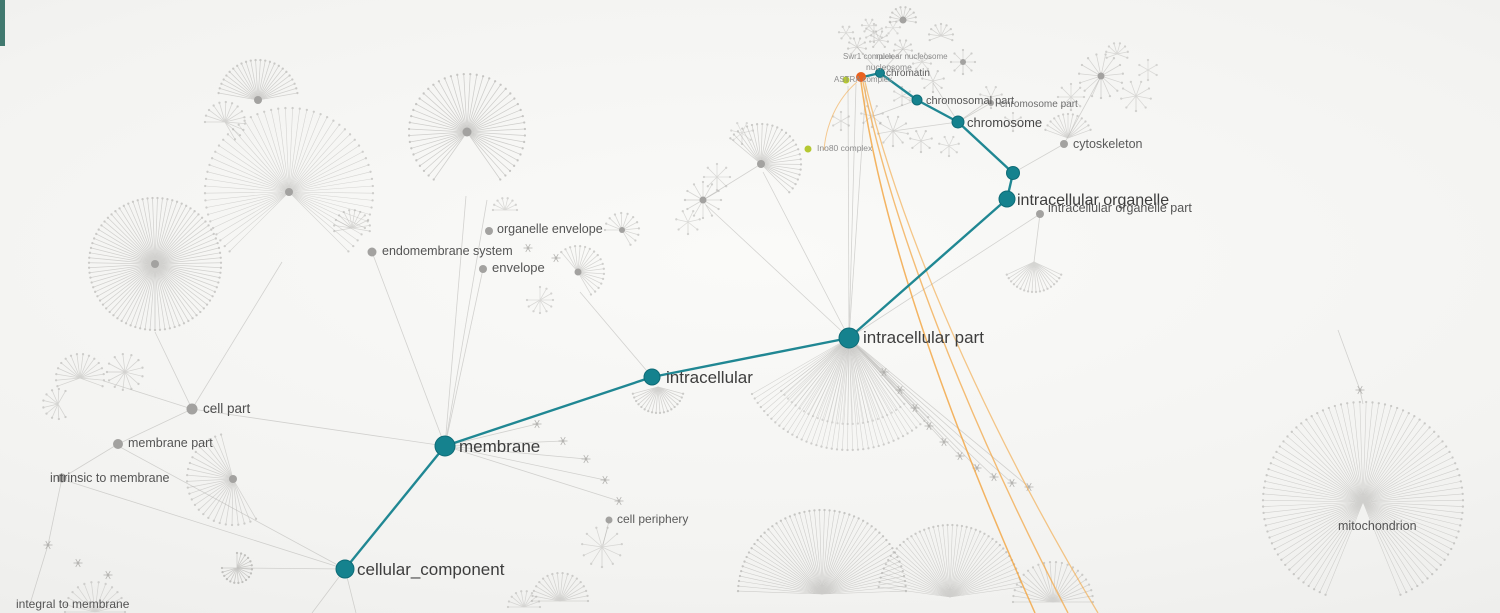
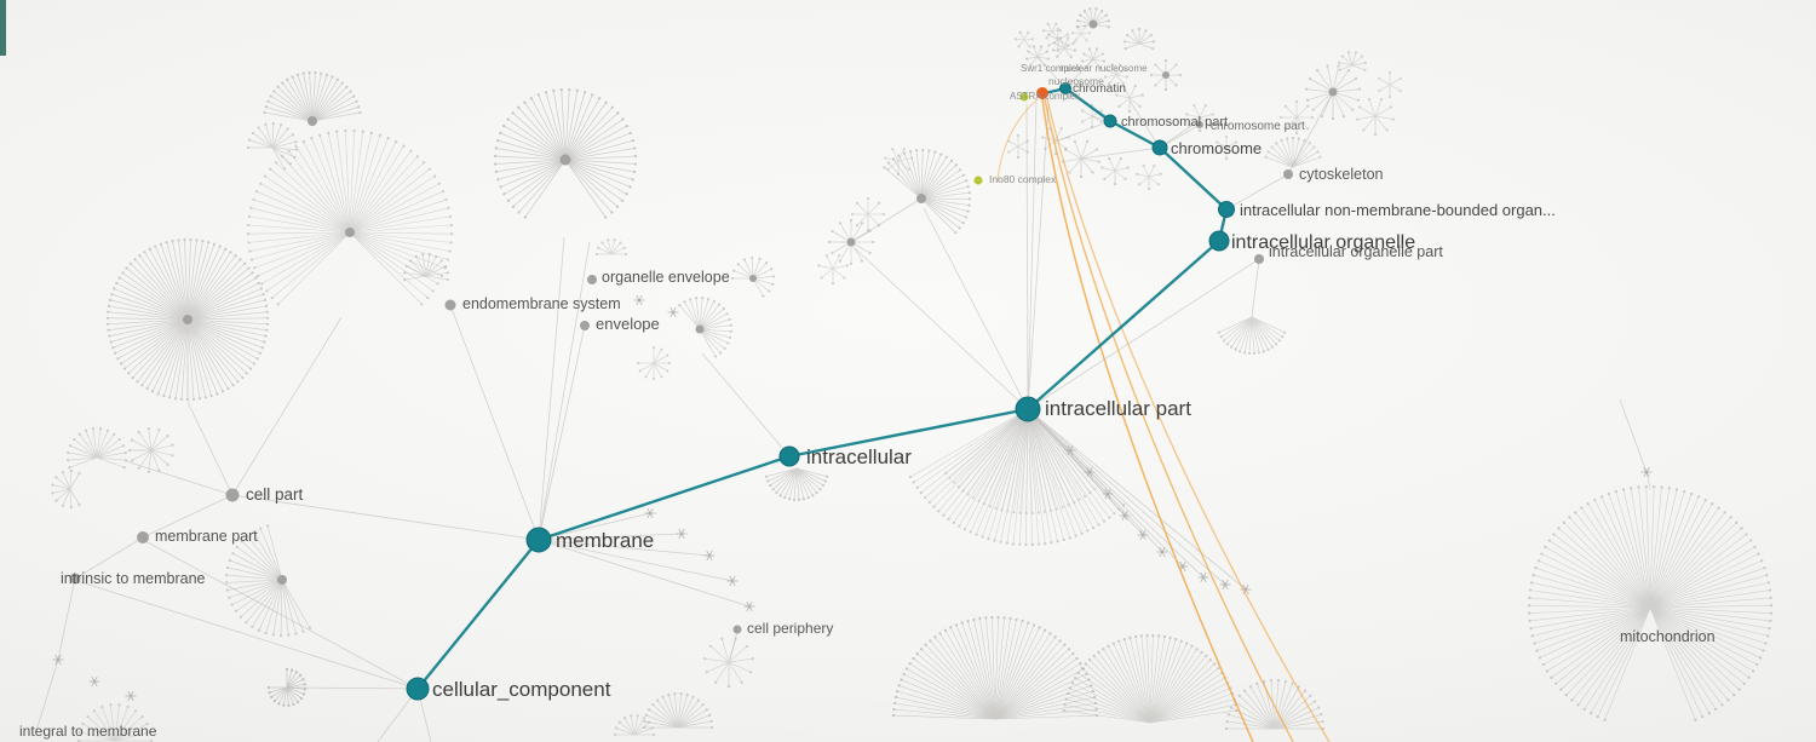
  Swr1 complex
  nuclear nucleosome
  nucleosome
  chromatin
  ASTRA complex
  Ino80 complex
  chromosomal part
  chromosome part
  chromosome
  cytoskeleton
+ intracellular non-membrane-bounded organ...
  intracellular organelle
  intracellular organelle part
  organelle envelope
  endomembrane system
  envelope
  intracellular part
  intracellular
  cell part
  membrane part
  membrane
  intrinsic to membrane
  cell periphery
  mitochondrion
  cellular_component
  integral to membrane
